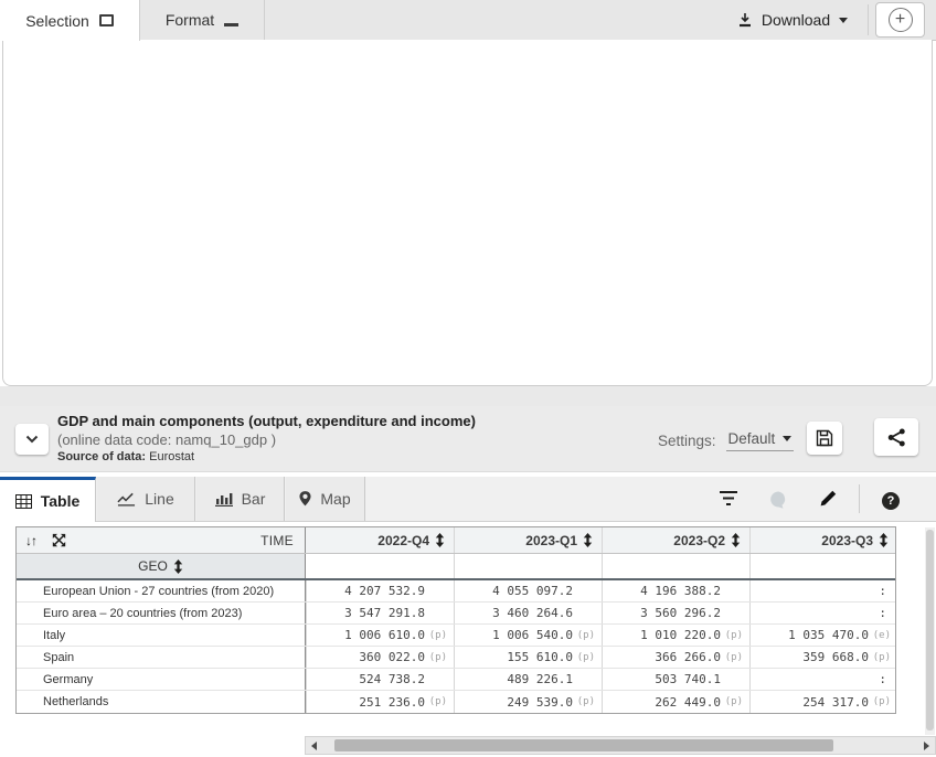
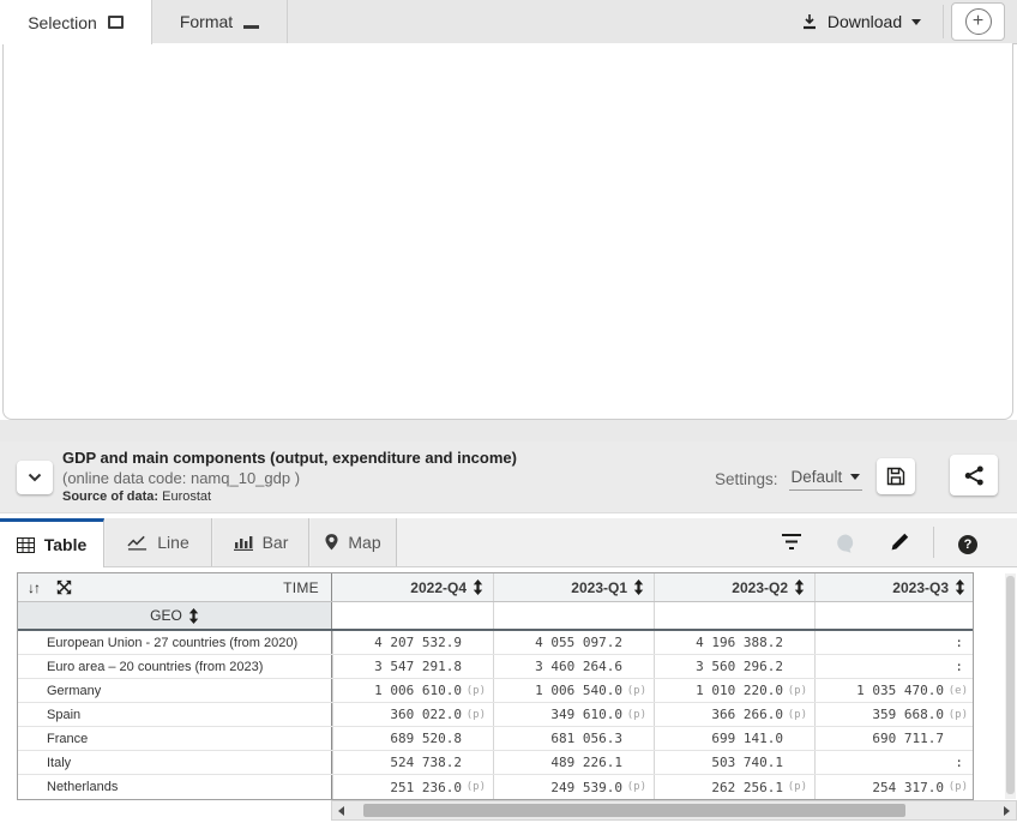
  Selection
  Format
  Download
  +
  GDP and main components (output, expenditure and income)
  (online data code: namq_10_gdp )
  Source of data: Eurostat
  Settings:
  Default
  Table
  Line
  Bar
  Map
  ?
  ↓↑
  TIME
  2022-Q4
  2023-Q1
  2023-Q2
  2023-Q3
  GEO
  European Union - 27 countries (from 2020)
  4 207 532.9
  4 055 097.2
  4 196 388.2
  :
  Euro area – 20 countries (from 2023)
  3 547 291.8
  3 460 264.6
  3 560 296.2
  :
- Italy
+ Germany
  1 006 610.0
  (p)
  1 006 540.0
  (p)
  1 010 220.0
  (p)
  1 035 470.0
  (e)
  Spain
  360 022.0
  (p)
- 155 610.0
+ 349 610.0
  (p)
  366 266.0
  (p)
  359 668.0
  (p)
+ France
+ 689 520.8
+ 681 056.3
+ 699 141.0
+ 690 711.7
- Germany
+ Italy
  524 738.2
  489 226.1
  503 740.1
  :
  Netherlands
  251 236.0
  (p)
  249 539.0
  (p)
- 262 449.0
+ 262 256.1
  (p)
  254 317.0
  (p)
